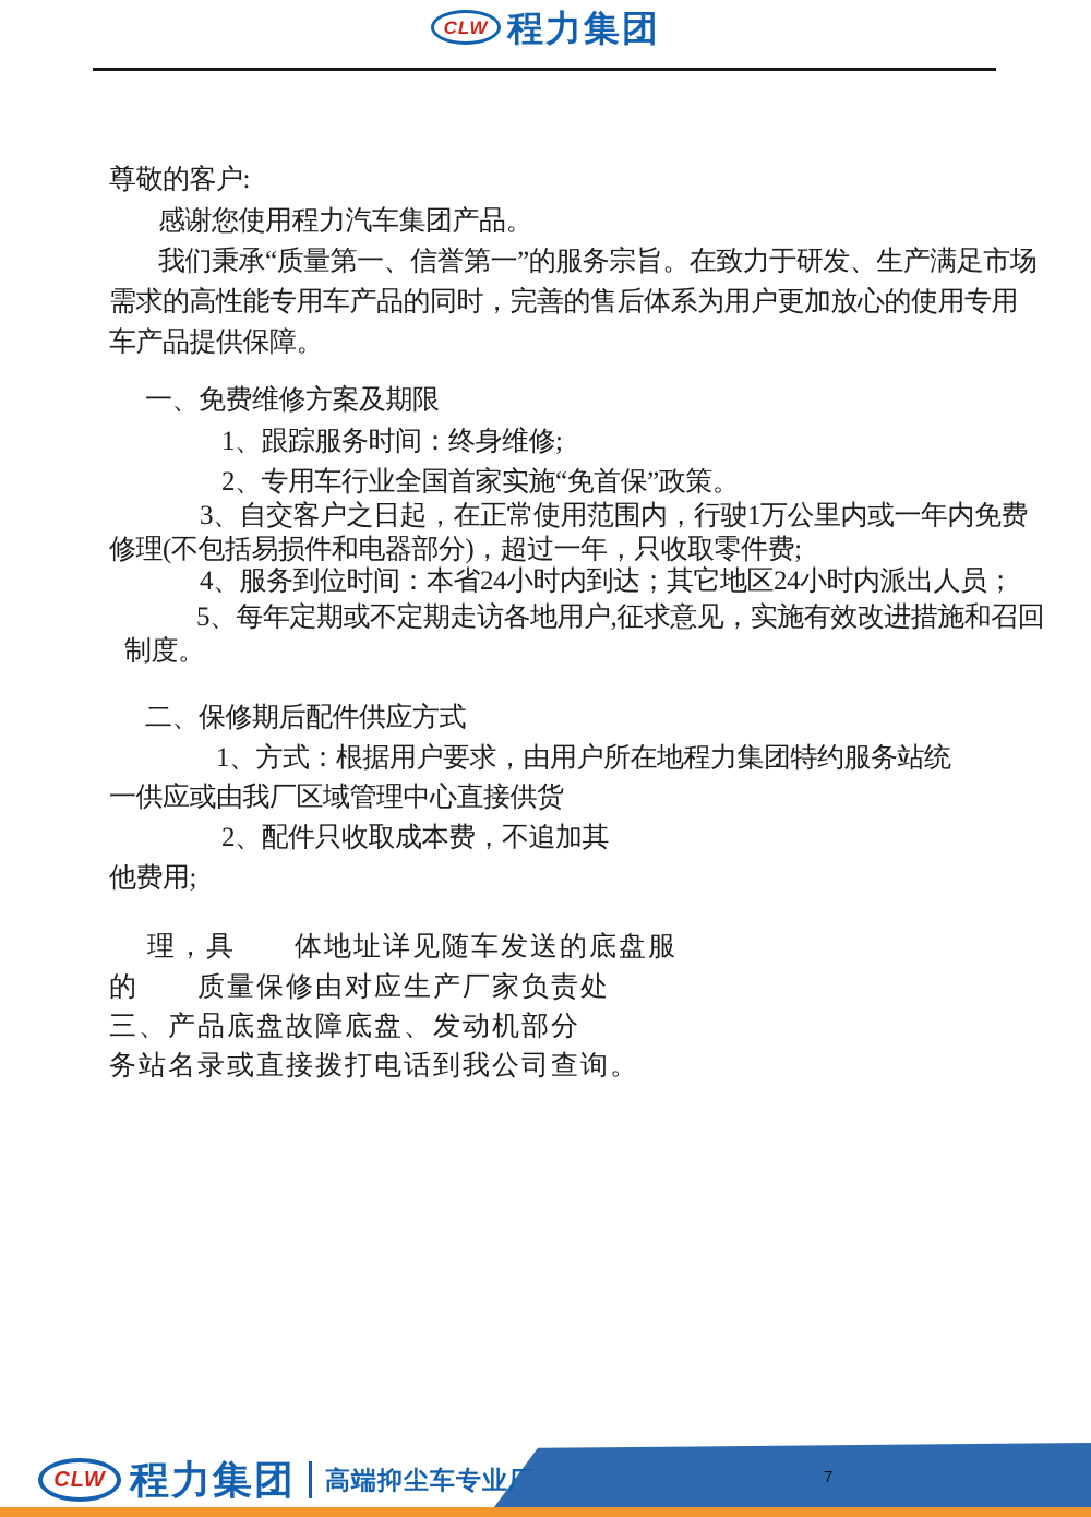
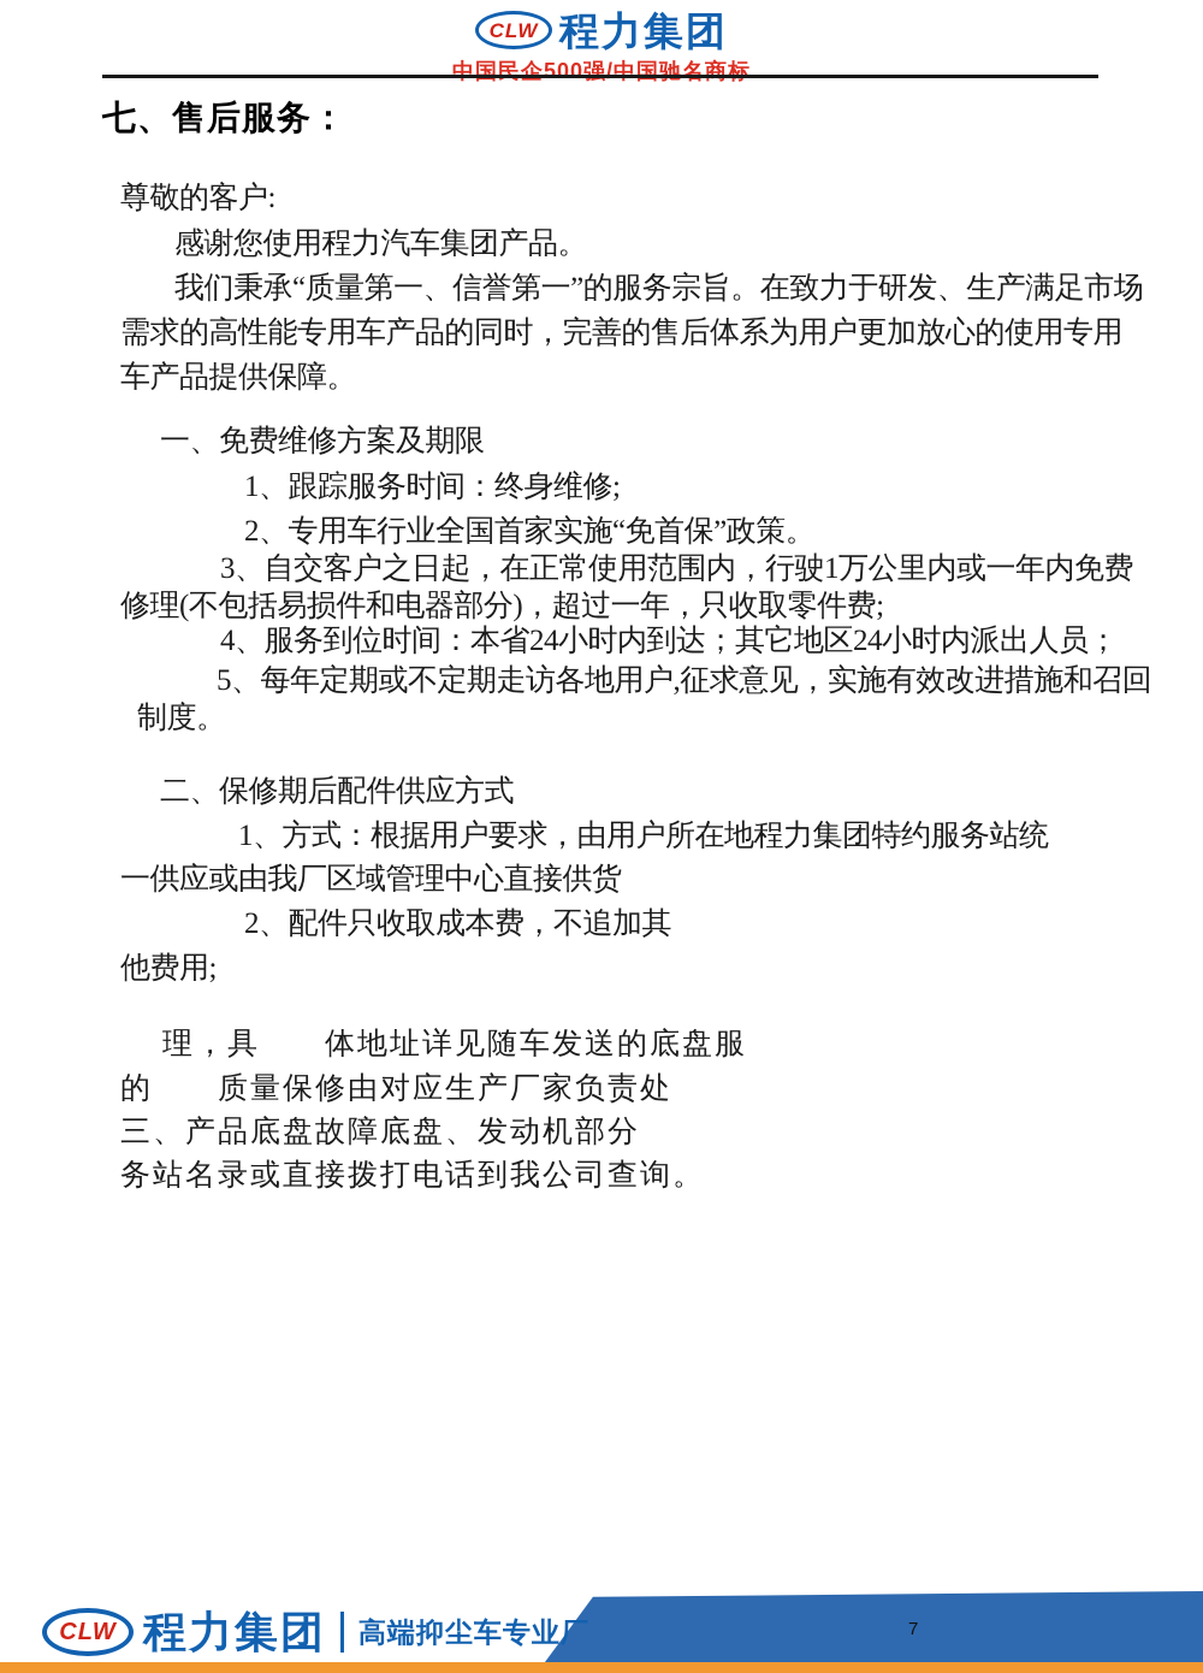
  CLW
  程力集团
+ 中国民企500强/中国驰名商标
+ 七、售后服务：
  尊敬的客户:
  感谢您使用程力汽车集团产品。
  我们秉承“质量第一、信誉第一”的服务宗旨。在致力于研发、生产满足市场
  需求的高性能专用车产品的同时，完善的售后体系为用户更加放心的使用专用
  车产品提供保障。
  一、免费维修方案及期限
  1、跟踪服务时间：终身维修;
  2、专用车行业全国首家实施“免首保”政策。
  3、自交客户之日起，在正常使用范围内，行驶1万公里内或一年内免费
  修理(不包括易损件和电器部分)，超过一年，只收取零件费;
  4、服务到位时间：本省24小时内到达；其它地区24小时内派出人员；
  5、每年定期或不定期走访各地用户,征求意见，实施有效改进措施和召回
  制度。
  二、保修期后配件供应方式
  1、方式：根据用户要求，由用户所在地程力集团特约服务站统
  一供应或由我厂区域管理中心直接供货
  2、配件只收取成本费，不追加其
  他费用;
  理，具 体地址详见随车发送的底盘服
  的 质量保修由对应生产厂家负责处
  三、产品底盘故障底盘、发动机部分
  务站名录或直接拨打电话到我公司查询。
  7
  CLW
  程力集团
  高端抑尘车专业厂
